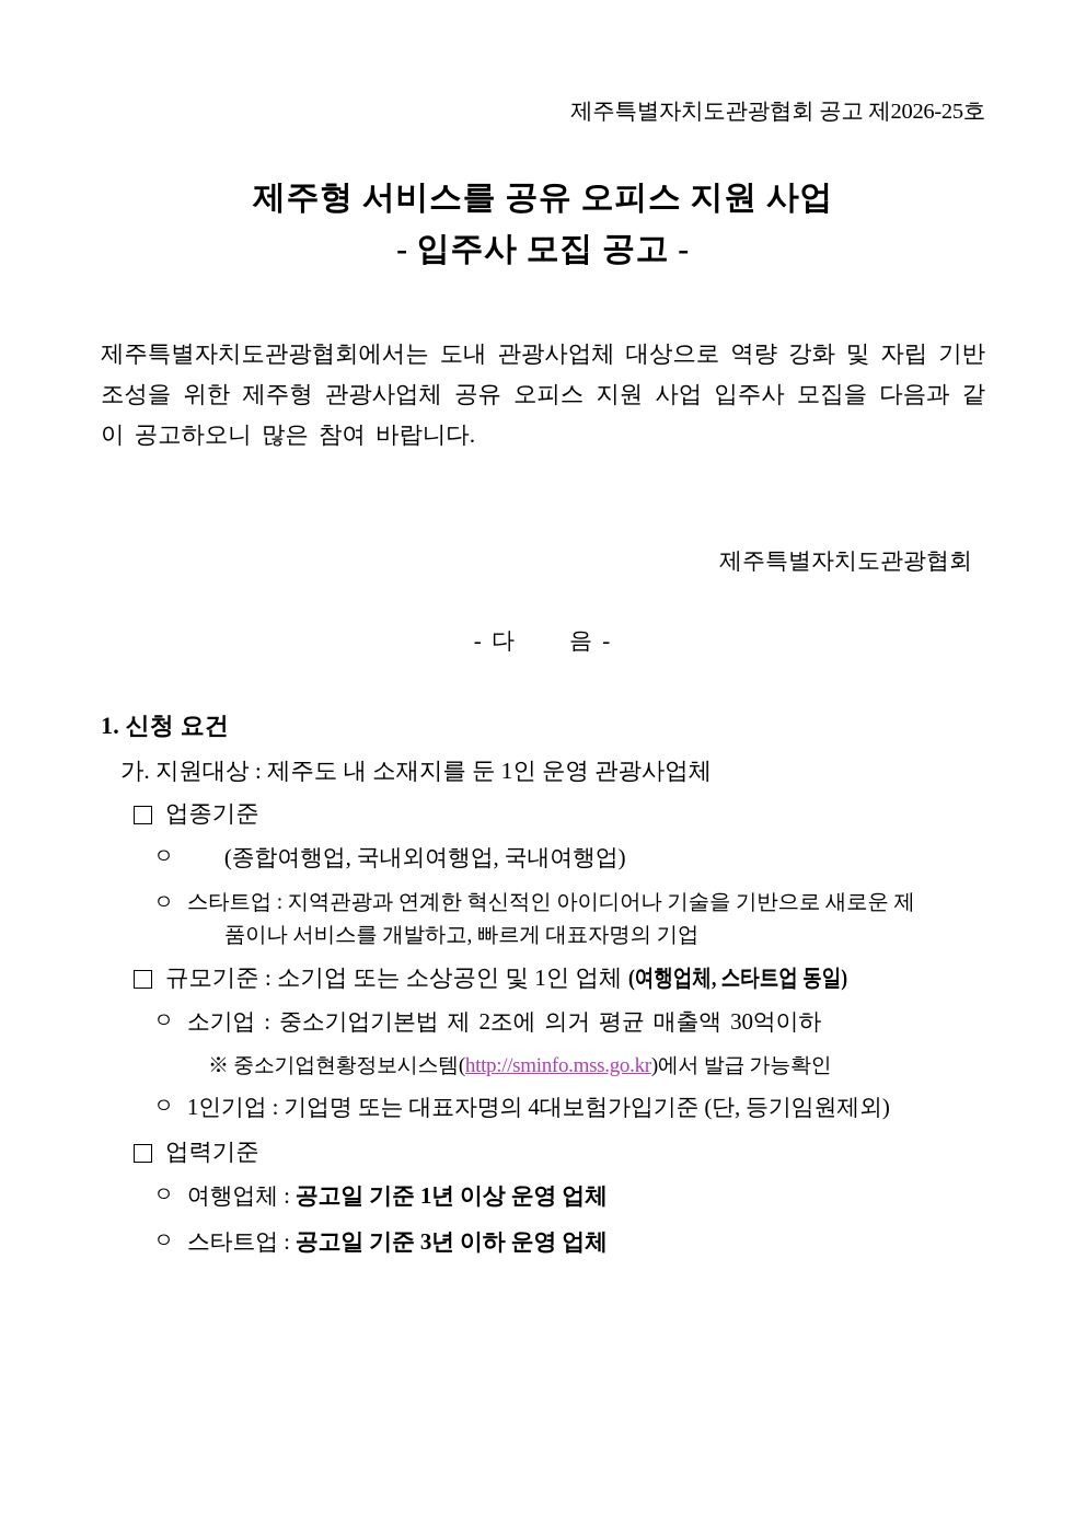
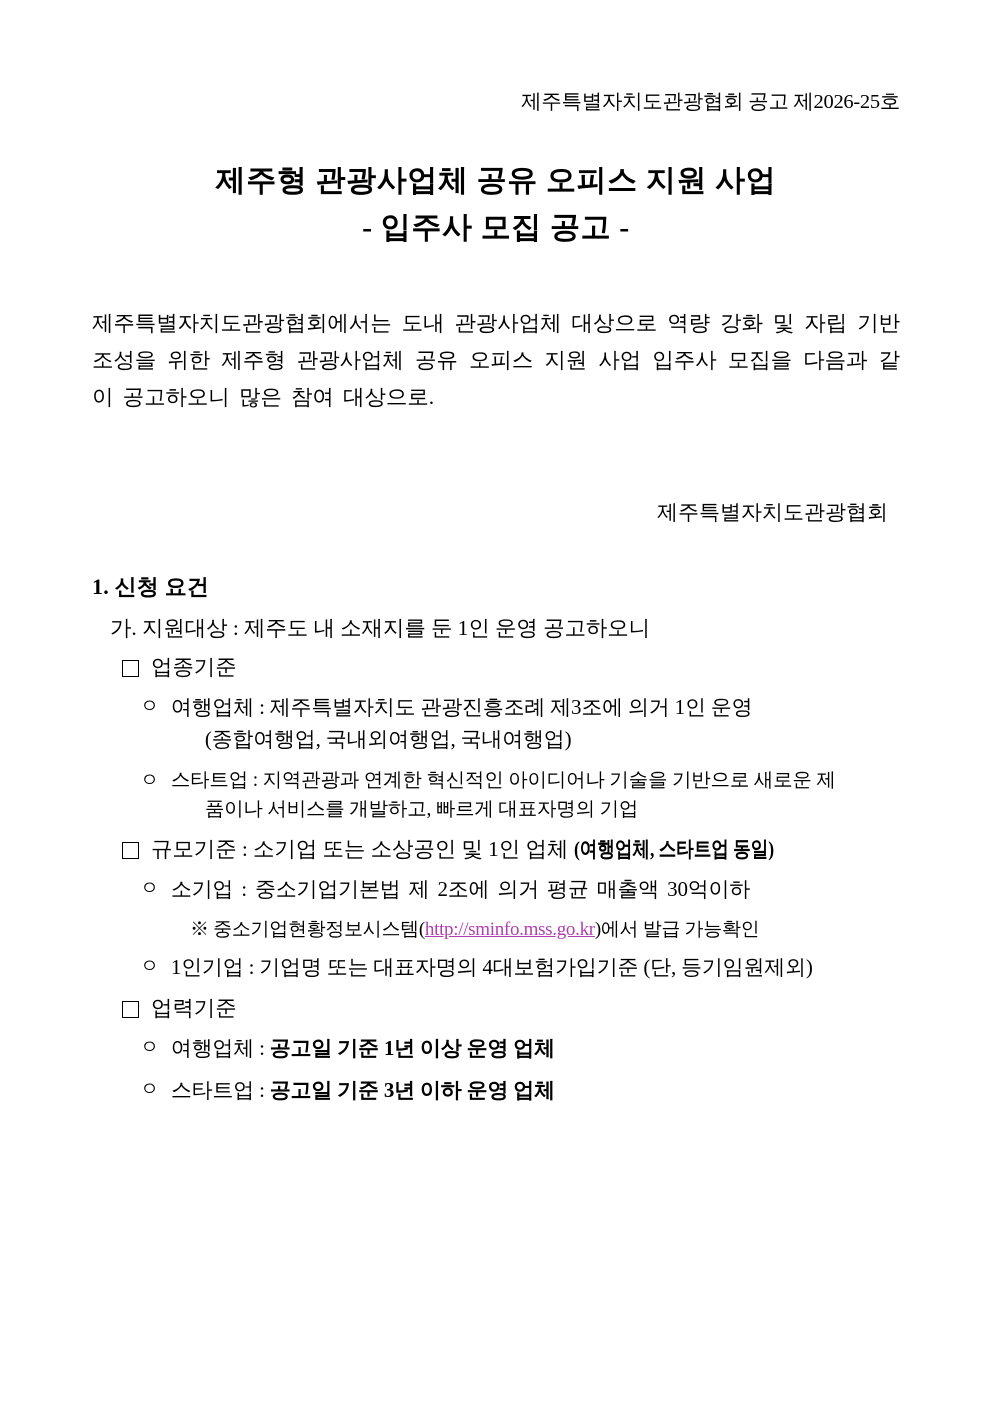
  제주특별자치도관광협회 공고 제2026-25호
- 제주형 서비스를 공유 오피스 지원 사업
+ 제주형 관광사업체 공유 오피스 지원 사업
  - 입주사 모집 공고 -
- 제주특별자치도관광협회에서는 도내 관광사업체 대상으로 역량 강화 및 자립 기반 조성을 위한 제주형 관광사업체 공유 오피스 지원 사업 입주사 모집을 다음과 같이 공고하오니 많은 참여 바랍니다.
+ 제주특별자치도관광협회에서는 도내 관광사업체 대상으로 역량 강화 및 자립 기반 조성을 위한 제주형 관광사업체 공유 오피스 지원 사업 입주사 모집을 다음과 같이 공고하오니 많은 참여 대상으로.
  제주특별자치도관광협회
- - 다 음 -
  1. 신청 요건
- 가. 지원대상 : 제주도 내 소재지를 둔 1인 운영 관광사업체
+ 가. 지원대상 : 제주도 내 소재지를 둔 1인 운영 공고하오니
  업종기준
  ㅇ
+ 여행업체 : 제주특별자치도 관광진흥조례 제3조에 의거 1인 운영
  (종합여행업, 국내외여행업, 국내여행업)
  ㅇ
  스타트업 : 지역관광과 연계한 혁신적인 아이디어나 기술을 기반으로 새로운 제
  품이나 서비스를 개발하고, 빠르게 대표자명의 기업
  규모기준 : 소기업 또는 소상공인 및 1인 업체 (여행업체, 스타트업 동일)
  ㅇ
  소기업 : 중소기업기본법 제 2조에 의거 평균 매출액 30억이하
  ※ 중소기업현황정보시스템(http://sminfo.mss.go.kr)에서 발급 가능확인
  ㅇ
  1인기업 : 기업명 또는 대표자명의 4대보험가입기준 (단, 등기임원제외)
  업력기준
  ㅇ
  여행업체 : 공고일 기준 1년 이상 운영 업체
  ㅇ
  스타트업 : 공고일 기준 3년 이하 운영 업체
